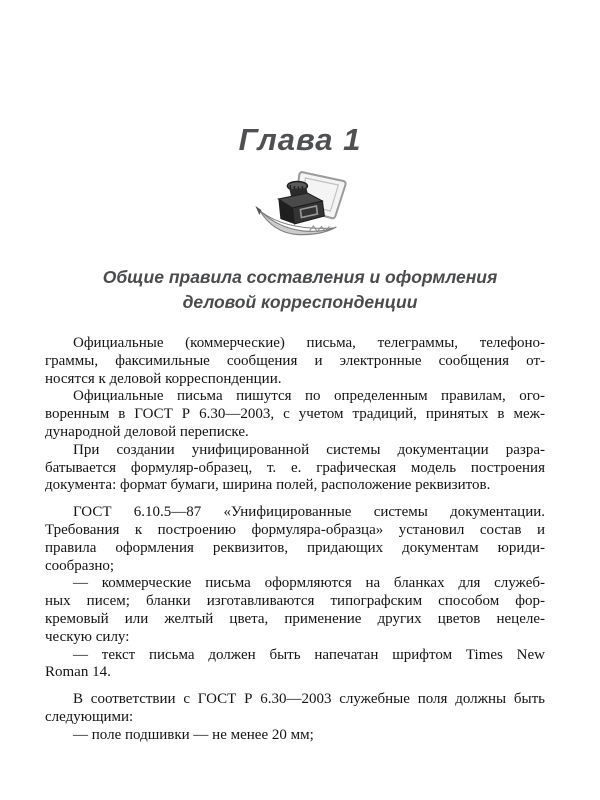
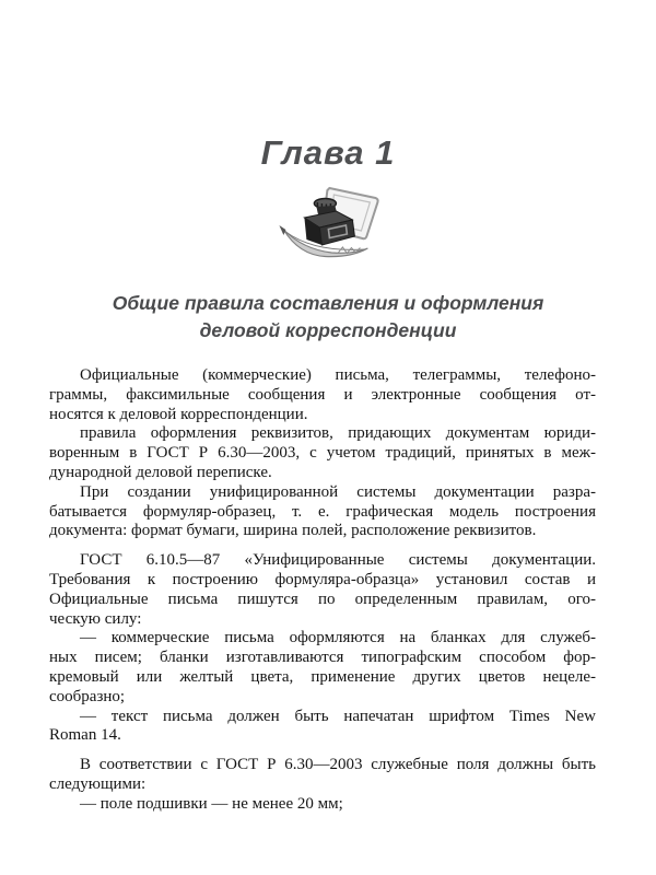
  Глава 1
  Общие правила составления и оформления
  деловой корреспонденции
  Официальные (коммерческие) письма, телеграммы, телефоно-
  граммы, факсимильные сообщения и электронные сообщения от-
  носятся к деловой корреспонденции.
- Официальные письма пишутся по определенным правилам, ого-
+ правила оформления реквизитов, придающих документам юриди-
  воренным в ГОСТ Р 6.30—2003, с учетом традиций, принятых в меж-
  дународной деловой переписке.
  При создании унифицированной системы документации разра-
  батывается формуляр-образец, т. е. графическая модель построения
  документа: формат бумаги, ширина полей, расположение реквизитов.
  ГОСТ 6.10.5—87 «Унифицированные системы документации.
  Требования к построению формуляра-образца» установил состав и
- правила оформления реквизитов, придающих документам юриди-
+ Официальные письма пишутся по определенным правилам, ого-
- сообразно;
+ ческую силу:
  — коммерческие письма оформляются на бланках для служеб-
  ных писем; бланки изготавливаются типографским способом фор-
  кремовый или желтый цвета, применение других цветов нецеле-
- ческую силу:
+ сообразно;
  — текст письма должен быть напечатан шрифтом Times New
  Roman 14.
  В соответствии с ГОСТ Р 6.30—2003 служебные поля должны быть
  следующими:
  — поле подшивки — не менее 20 мм;
